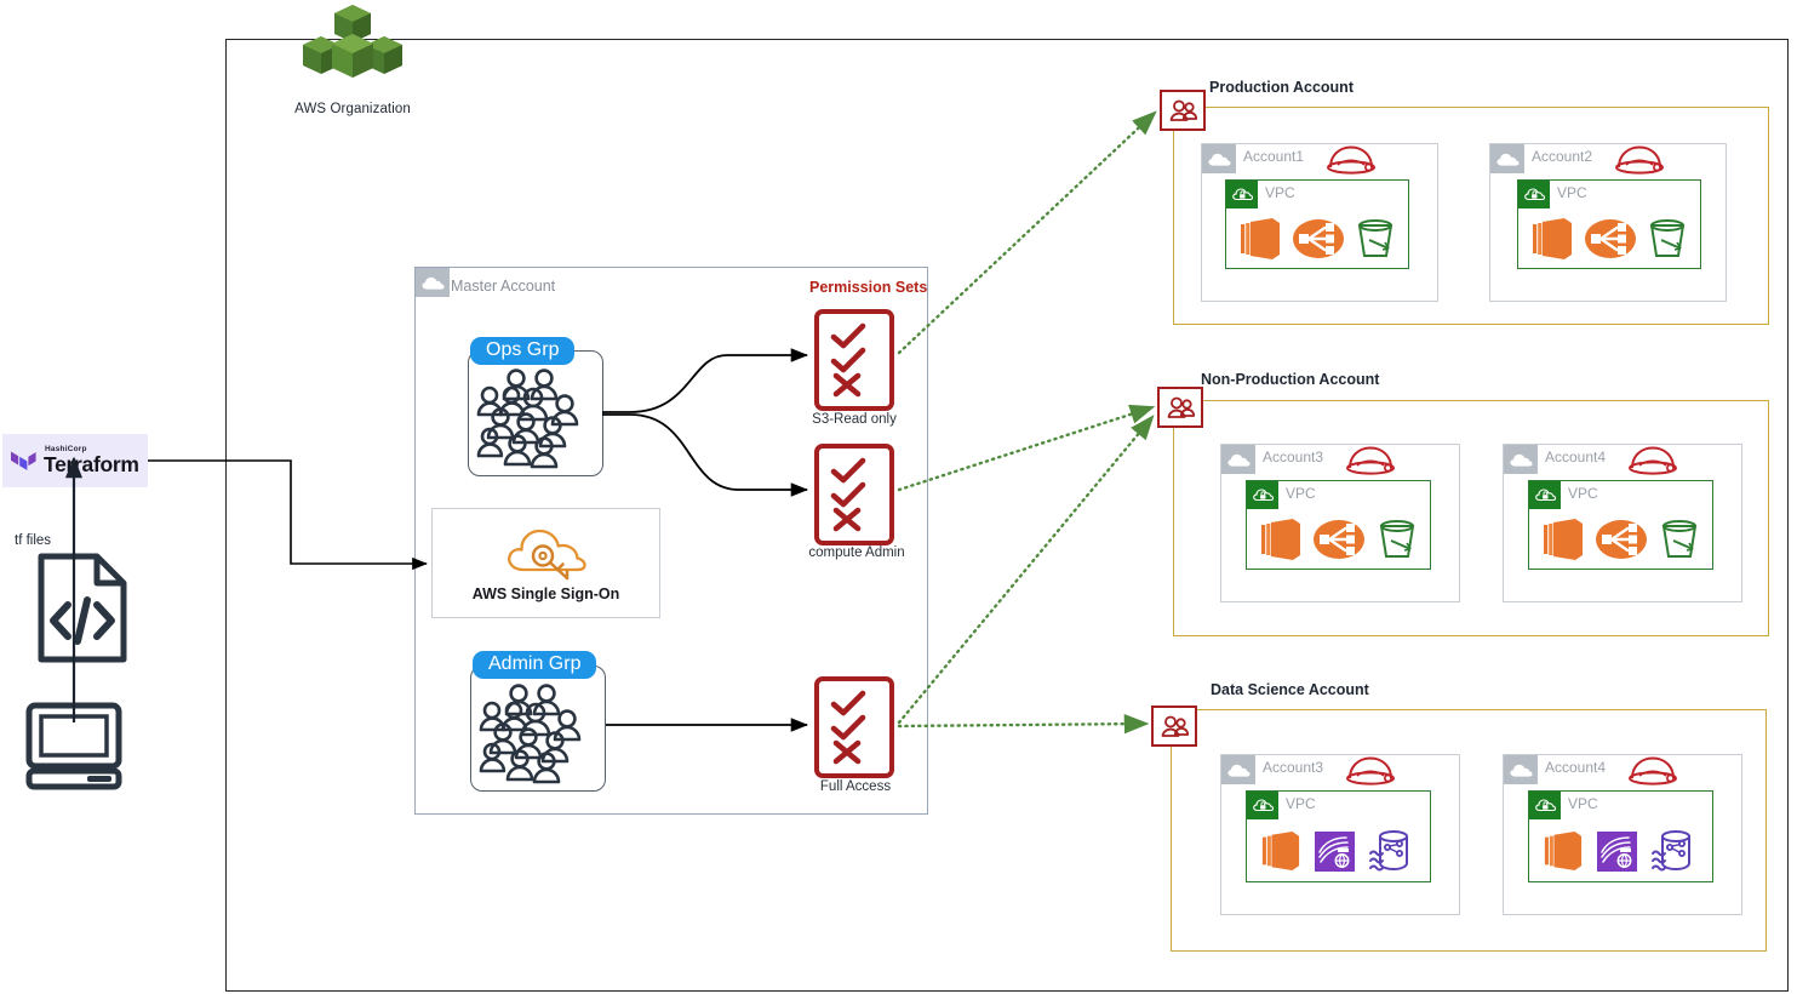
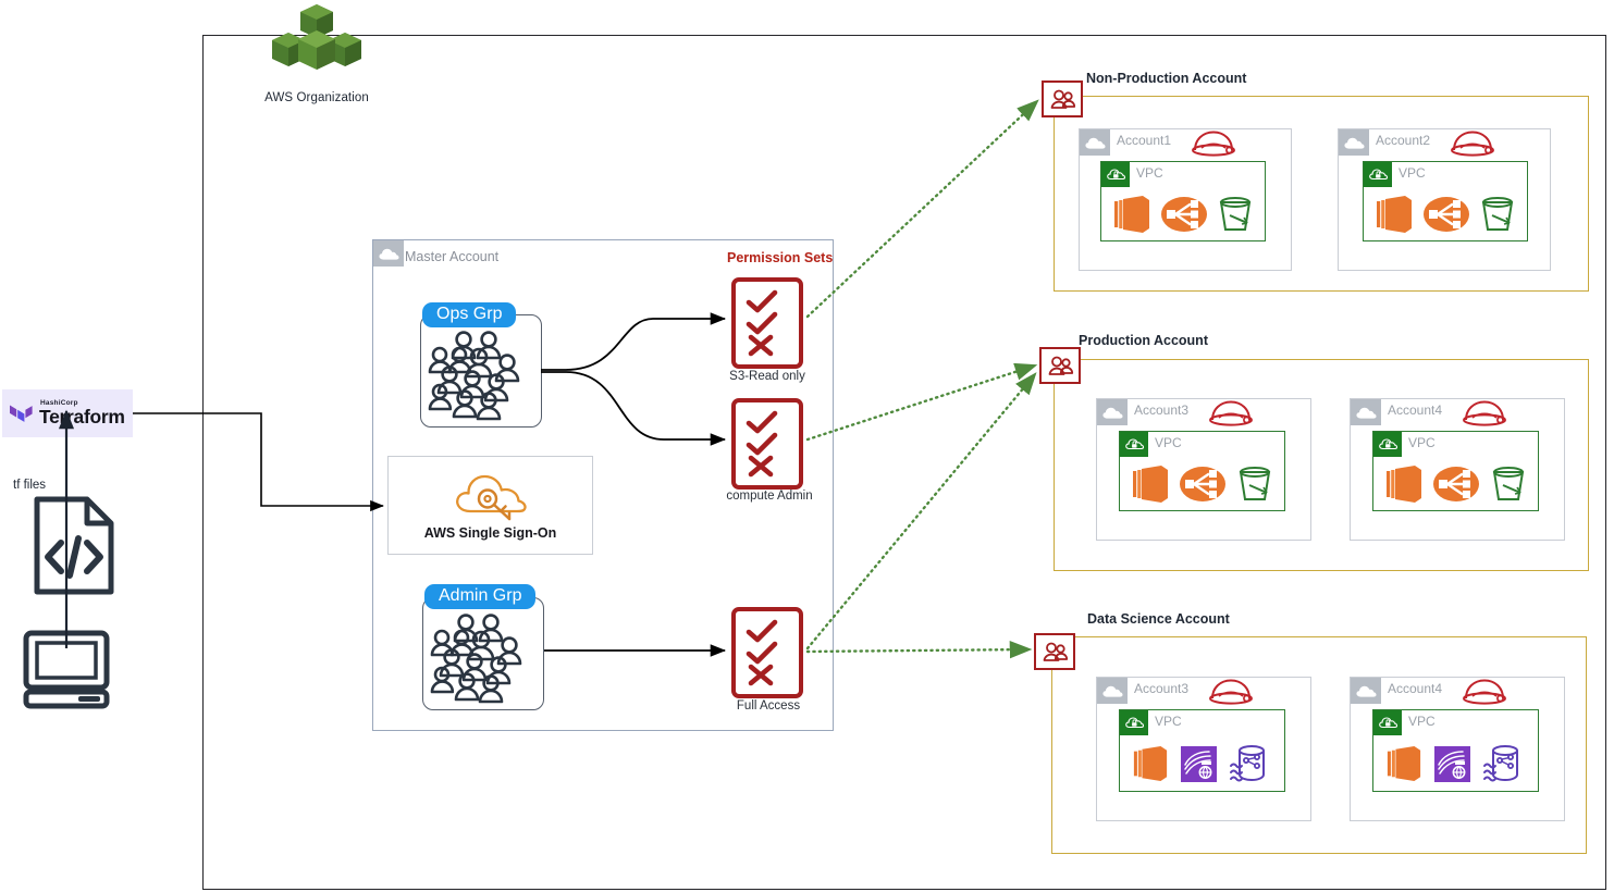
  AWS Organization
  Terraform
  tf files
  Master Account
  Permission Sets
  Ops Grp
  Admin Grp
  AWS Single Sign-On
  S3-Read only
  compute Admin
  Full Access
- Production Account
+ Non-Production Account
  Account1
  VPC
  Account2
  VPC
- Non-Production Account
+ Production Account
  Account3
  VPC
  Account4
  VPC
  Data Science Account
  Account3
  VPC
  Account4
  VPC
